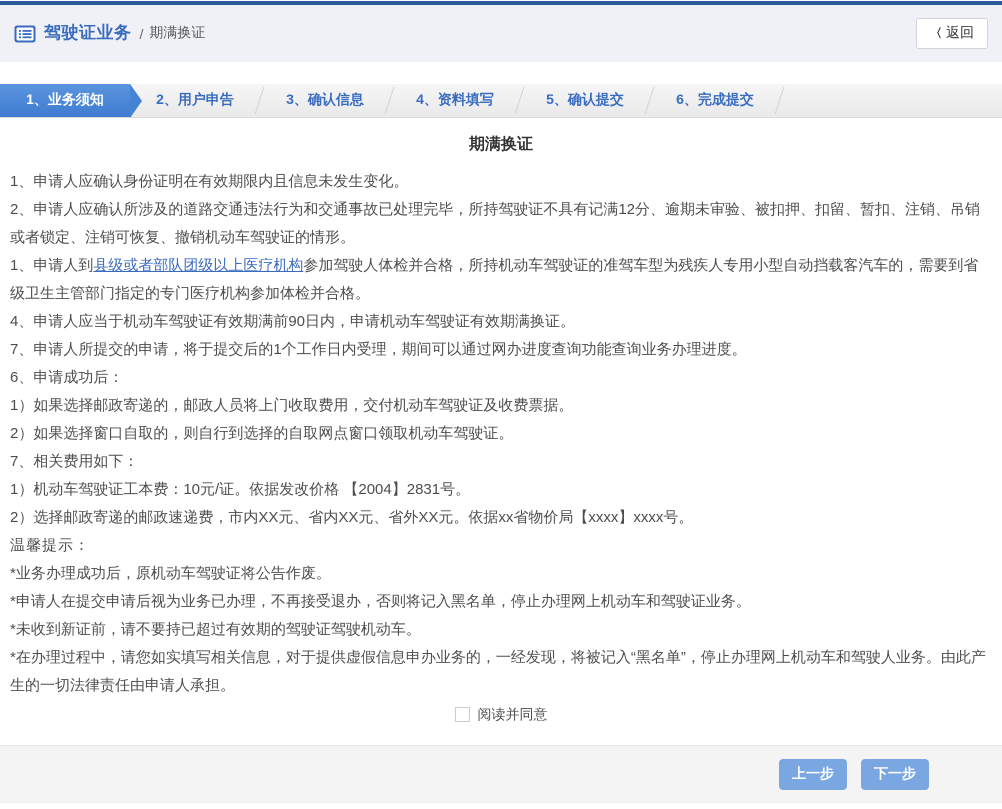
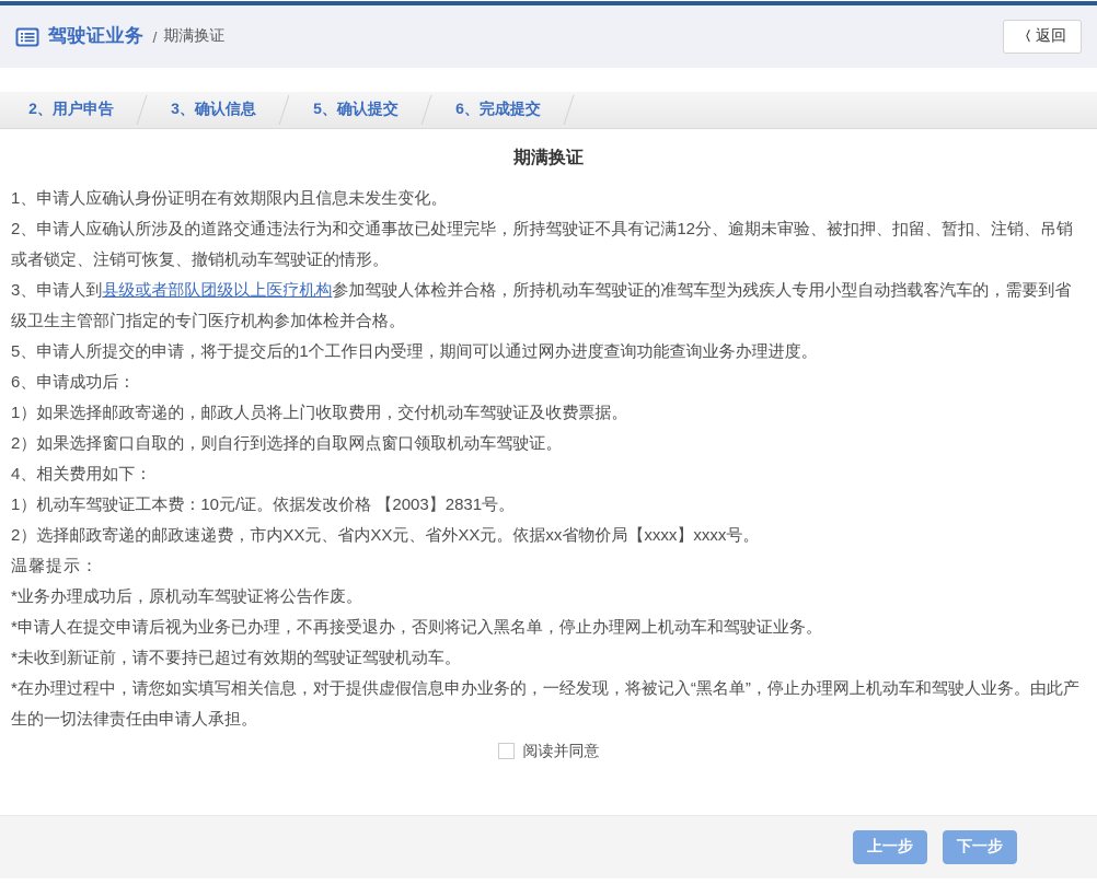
  驾驶证业务
  /
  期满换证
  〈
  返回
- 1、业务须知
  2、用户申告
  3、确认信息
- 4、资料填写
  5、确认提交
  6、完成提交
  期满换证
  1、申请人应确认身份证明在有效期限内且信息未发生变化。
  2、申请人应确认所涉及的道路交通违法行为和交通事故已处理完毕，所持驾驶证不具有记满12分、逾期未审验、被扣押、扣留、暂扣、注销、吊销或者锁定、注销可恢复、撤销机动车驾驶证的情形。
- 1、申请人到县级或者部队团级以上医疗机构参加驾驶人体检并合格，所持机动车驾驶证的准驾车型为残疾人专用小型自动挡载客汽车的，需要到省级卫生主管部门指定的专门医疗机构参加体检并合格。
+ 3、申请人到县级或者部队团级以上医疗机构参加驾驶人体检并合格，所持机动车驾驶证的准驾车型为残疾人专用小型自动挡载客汽车的，需要到省级卫生主管部门指定的专门医疗机构参加体检并合格。
- 4、申请人应当于机动车驾驶证有效期满前90日内，申请机动车驾驶证有效期满换证。
- 7、申请人所提交的申请，将于提交后的1个工作日内受理，期间可以通过网办进度查询功能查询业务办理进度。
+ 5、申请人所提交的申请，将于提交后的1个工作日内受理，期间可以通过网办进度查询功能查询业务办理进度。
  6、申请成功后：
  1）如果选择邮政寄递的，邮政人员将上门收取费用，交付机动车驾驶证及收费票据。
  2）如果选择窗口自取的，则自行到选择的自取网点窗口领取机动车驾驶证。
- 7、相关费用如下：
+ 4、相关费用如下：
- 1）机动车驾驶证工本费：10元/证。依据发改价格 【2004】2831号。
+ 1）机动车驾驶证工本费：10元/证。依据发改价格 【2003】2831号。
  2）选择邮政寄递的邮政速递费，市内XX元、省内XX元、省外XX元。依据xx省物价局【xxxx】xxxx号。
  温馨提示：
  *业务办理成功后，原机动车驾驶证将公告作废。
  *申请人在提交申请后视为业务已办理，不再接受退办，否则将记入黑名单，停止办理网上机动车和驾驶证业务。
  *未收到新证前，请不要持已超过有效期的驾驶证驾驶机动车。
  *在办理过程中，请您如实填写相关信息，对于提供虚假信息申办业务的，一经发现，将被记入“黑名单”，停止办理网上机动车和驾驶人业务。由此产生的一切法律责任由申请人承担。
  阅读并同意
  上一步
  下一步
